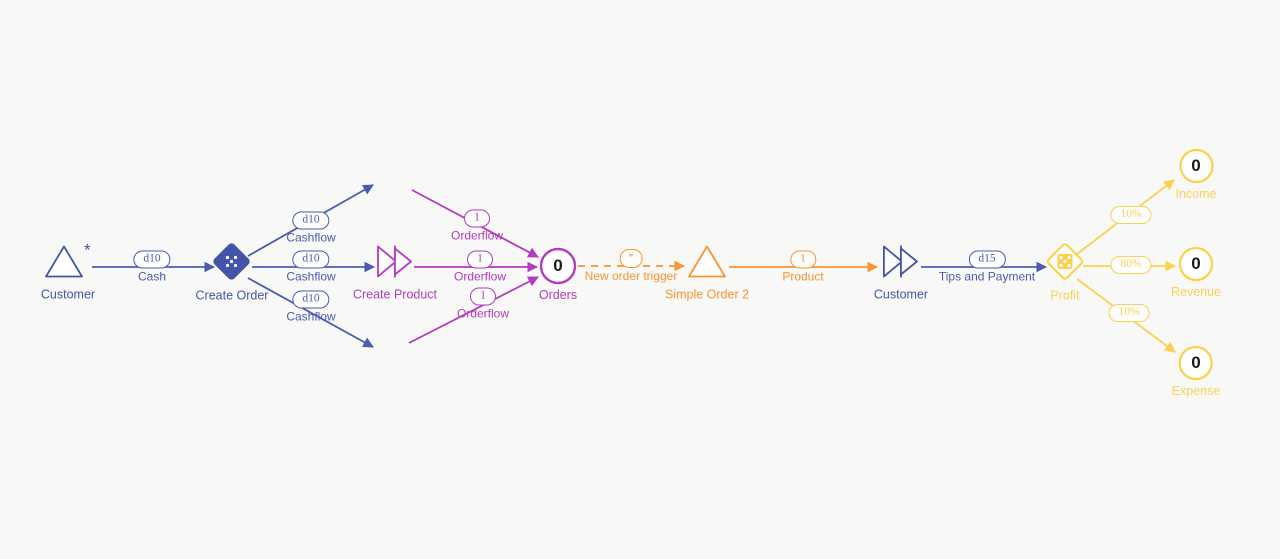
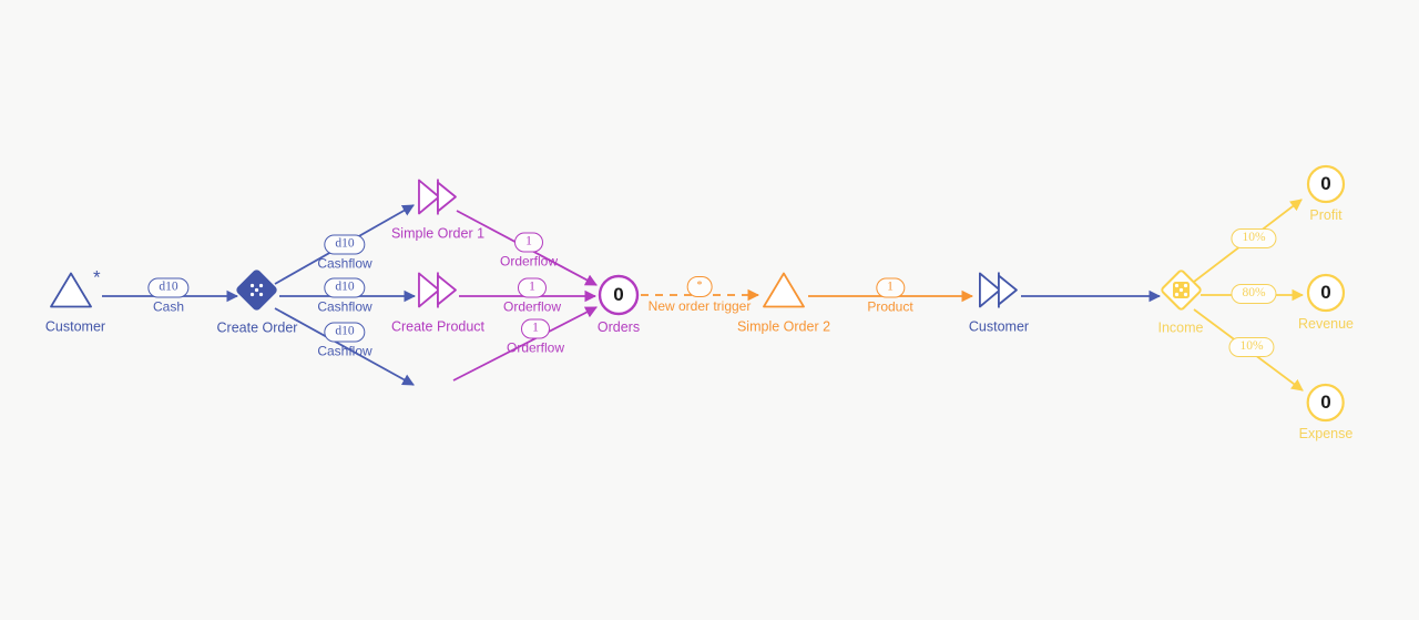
  *
  Customer
  Create Order
+ Simple Order 1
  Create Product
  0
  Orders
  Simple Order 2
  Customer
- Profit
+ Income
  0
- Income
+ Profit
  0
  Revenue
  0
  Expense
  d10
  Cash
  d10
  Cashflow
  d10
  Cashflow
  d10
  Cashflow
  1
  Orderflow
  1
  Orderflow
  1
  Orderflow
  *
  New order trigger
  1
  Product
- d15
- Tips and Payment
  10%
  80%
  10%
